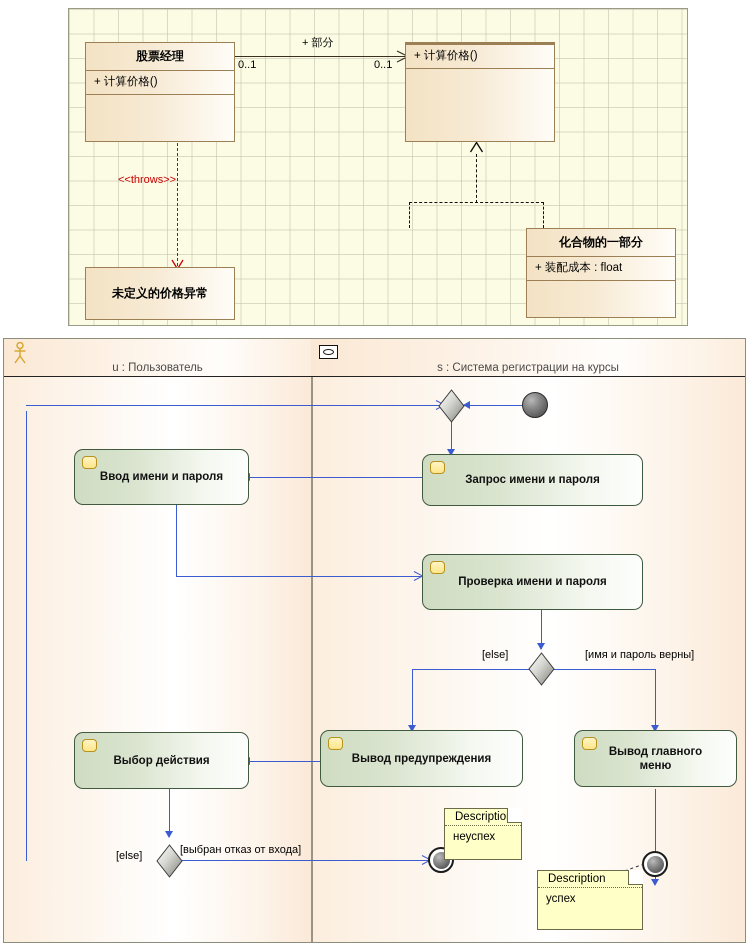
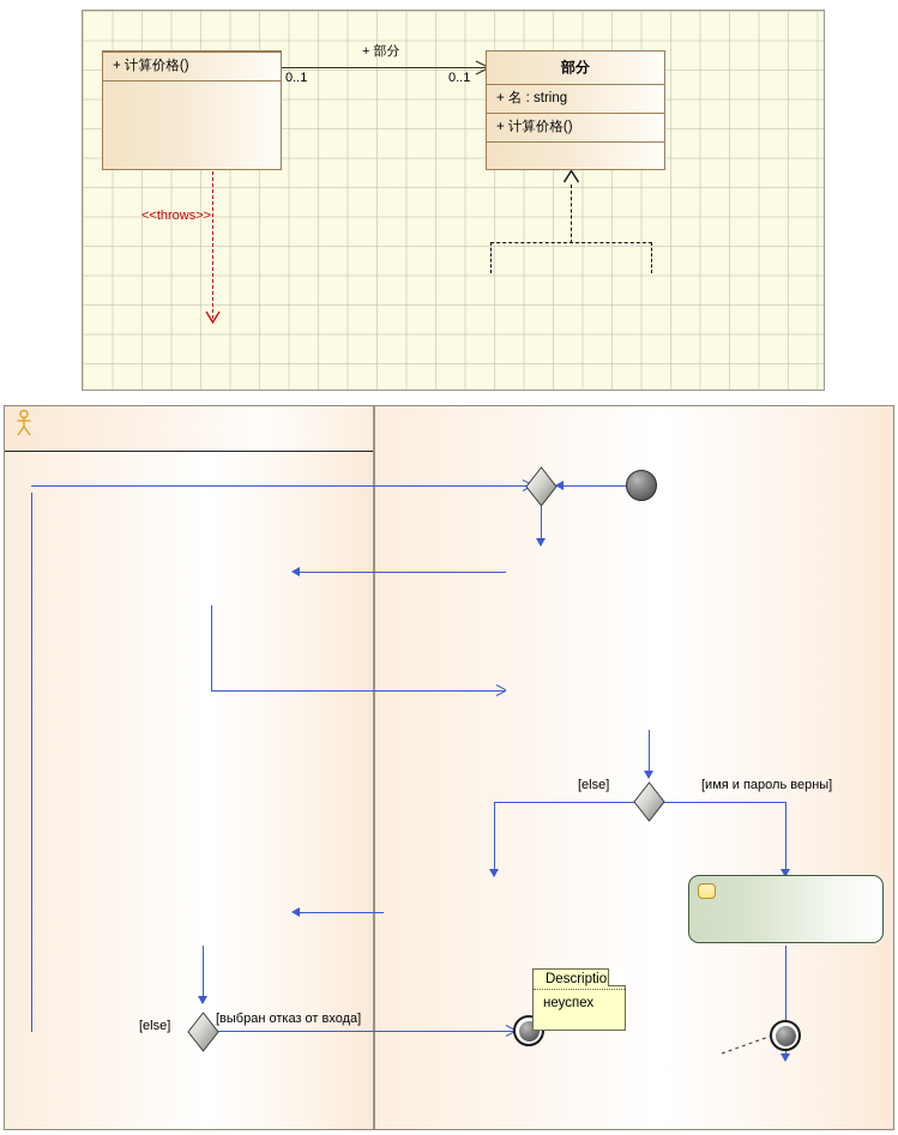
  + 部分
  0..1
  0..1
  <<throws>>
- 股票经理
  + 计算价格()
+ 部分
+ + 名 : string
  + 计算价格()
- 化合物的一部分
- + 装配成本 : float
- 未定义的价格异常
- u : Пользователь
- s : Система регистрации на курсы
- Запрос имени и пароля
- Ввод имени и пароля
- Проверка имени и пароля
  [else]
  [имя и пароль верны]
- Выбор действия
- Вывод предупреждения
- Вывод главного
- меню
  [else]
  [выбран отказ от входа]
  Descriptio
  неуспех
- Description
- успех
